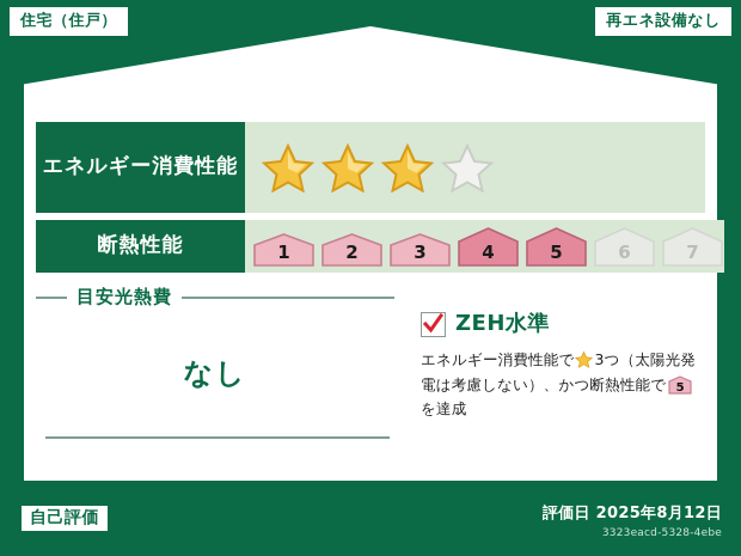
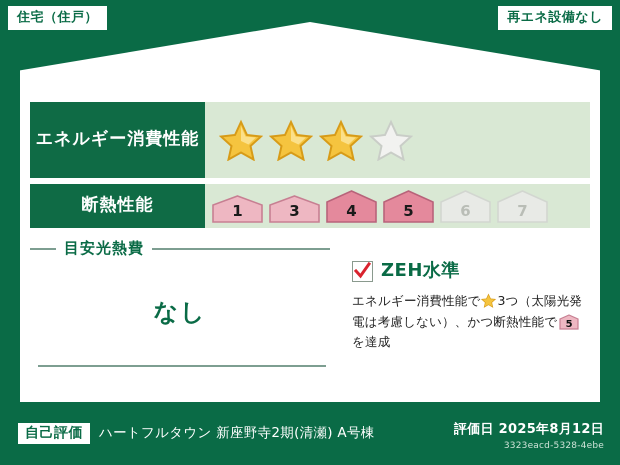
  住宅（住戸）
  再エネ設備なし
  エネルギー消費性能
  断熱性能
  1
- 2
  3
  4
  5
  6
  7
  目安光熱費
  なし
  ZEH水準
  エネルギー消費性能で 3つ（太陽光発電は考慮しない）、かつ断熱性能で
  5
  を達成
  自己評価
+ ハートフルタウン 新座野寺2期(清瀬) A号棟
  評価日 2025年8月12日
  3323eacd-5328-4ebe
